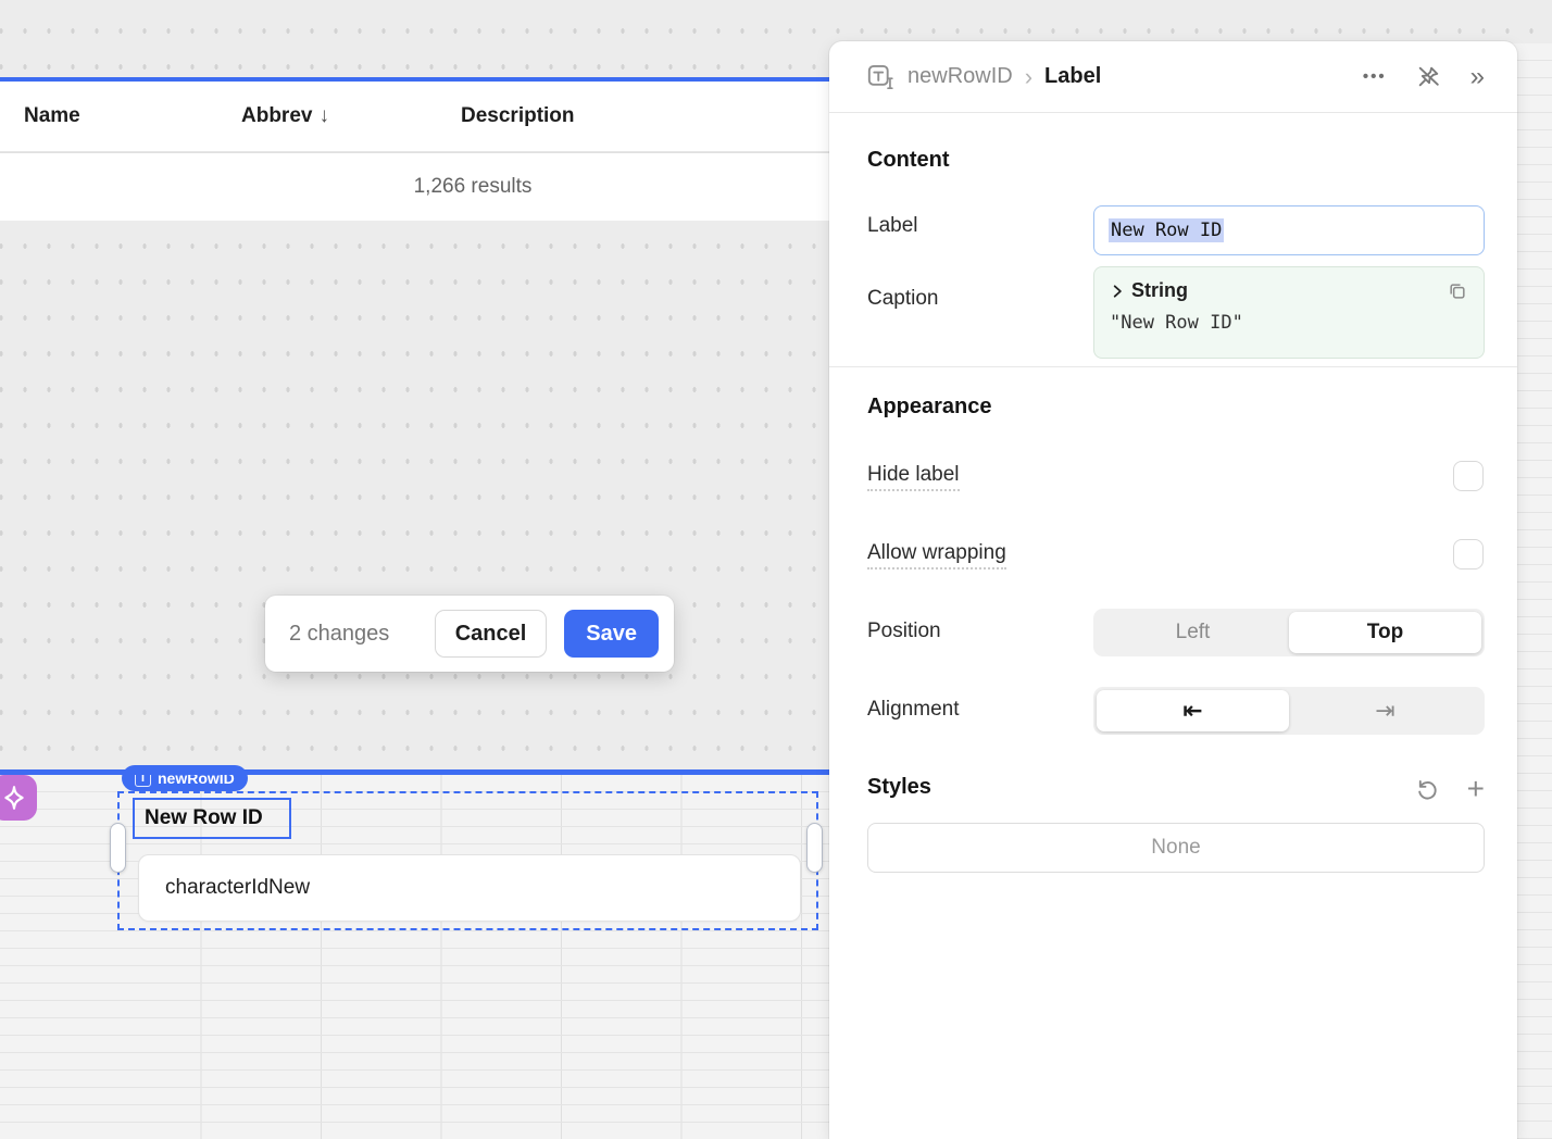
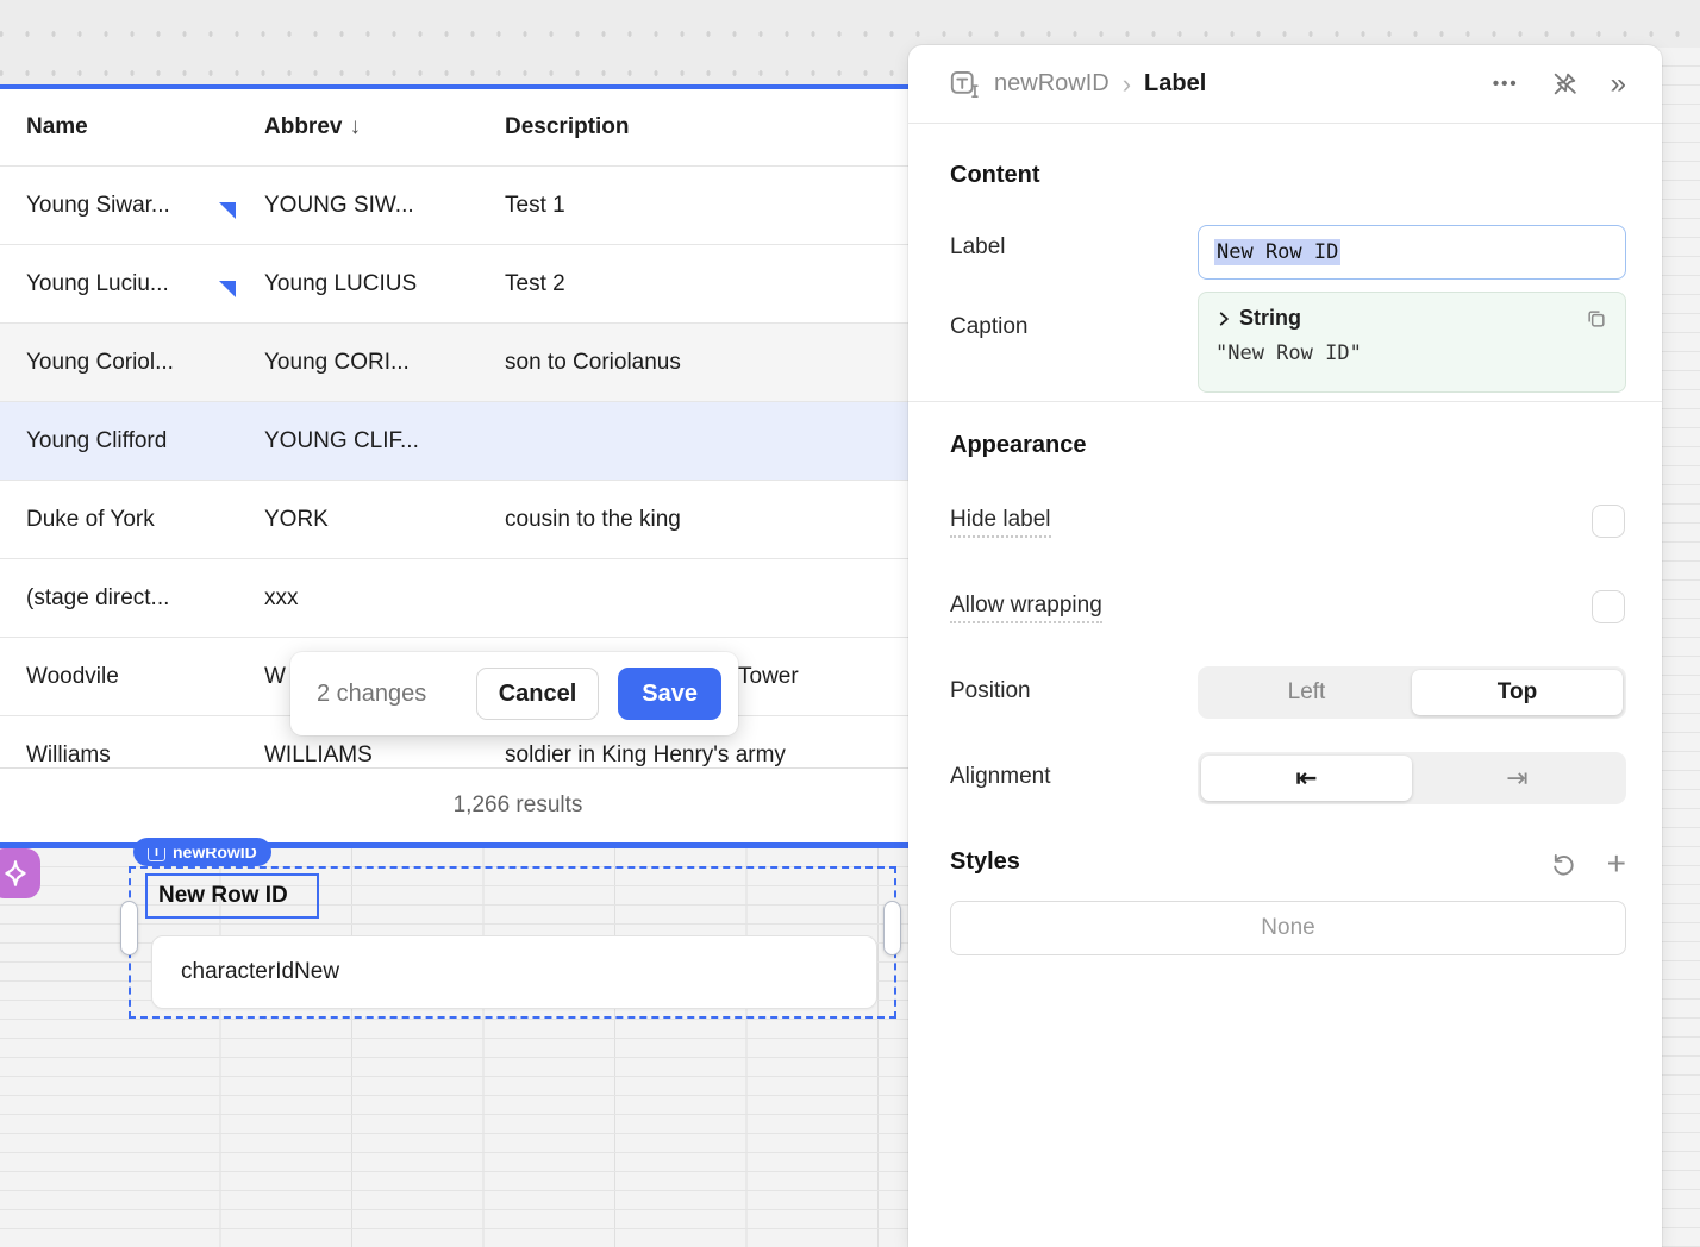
  Name
  Abbrev ↓
  Description
+ Young Siwar...
+ YOUNG SIW...
+ Test 1
+ Young Luciu...
+ Young LUCIUS
+ Test 2
+ Young Coriol...
+ Young CORI...
+ son to Coriolanus
+ Young Clifford
+ YOUNG CLIF...
+ Duke of York
+ YORK
+ cousin to the king
+ (stage direct...
+ xxx
+ Woodvile
+ W
+ Tower
+ Williams
+ WILLIAMS
+ soldier in King Henry's army
  1,266 results
  2 changes
  Cancel
  Save
  T
  newRowID
  New Row ID
  characterIdNew
  newRowID
  ›
  Label
  •••
  »
  Content
  Label
  New Row ID
  Caption
  String
  "New Row ID"
  Appearance
  Hide label
  Allow wrapping
  Position
  Left
  Top
  Alignment
  ⇤
  ⇥
  Styles
  +
  None
